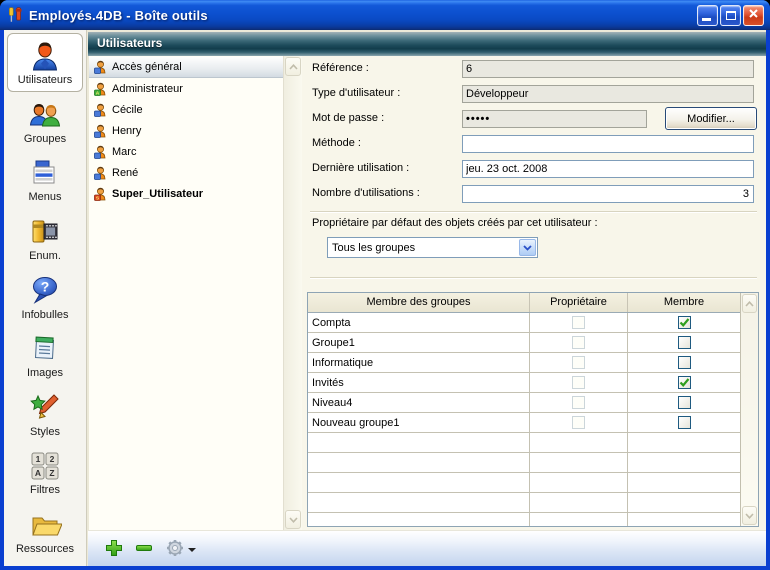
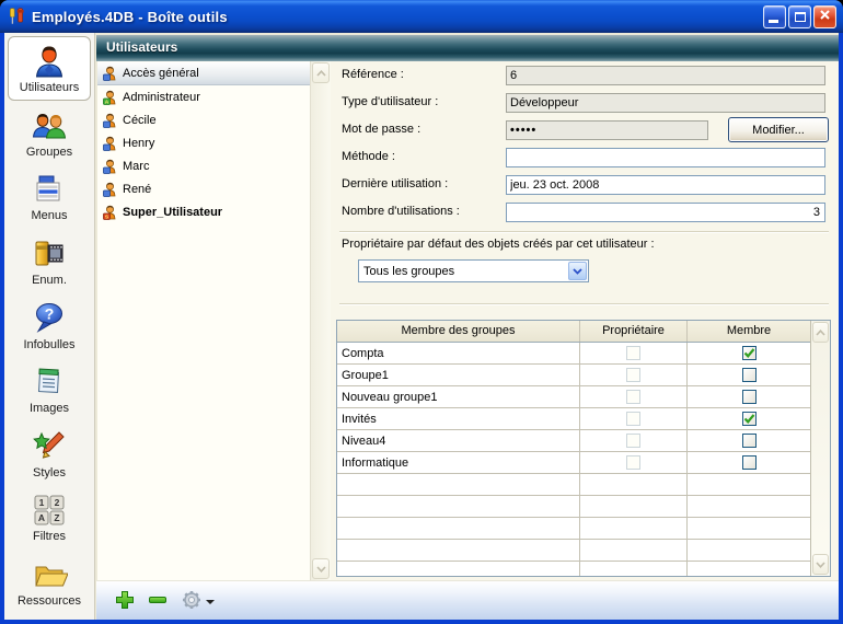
  Employés.4DB - Boîte outils
  Utilisateurs
  Groupes
  Menus
  Enum.
  ?
  Infobulles
  Images
  Styles
  1
  2
  A
  Z
  Filtres
  Ressources
  Utilisateurs
  Accès général
  Administrateur
  Cécile
  Henry
  Marc
  René
  Super_Utilisateur
  Référence :
  6
  Type d'utilisateur :
  Développeur
  Mot de passe :
  •••••
  Modifier...
  Méthode :
  Dernière utilisation :
  jeu. 23 oct. 2008
  Nombre d'utilisations :
  3
  Propriétaire par défaut des objets créés par cet utilisateur :
  Tous les groupes
  Membre des groupes
  Propriétaire
  Membre
  Compta
  Groupe1
- Informatique
+ Nouveau groupe1
  Invités
  Niveau4
- Nouveau groupe1
+ Informatique
